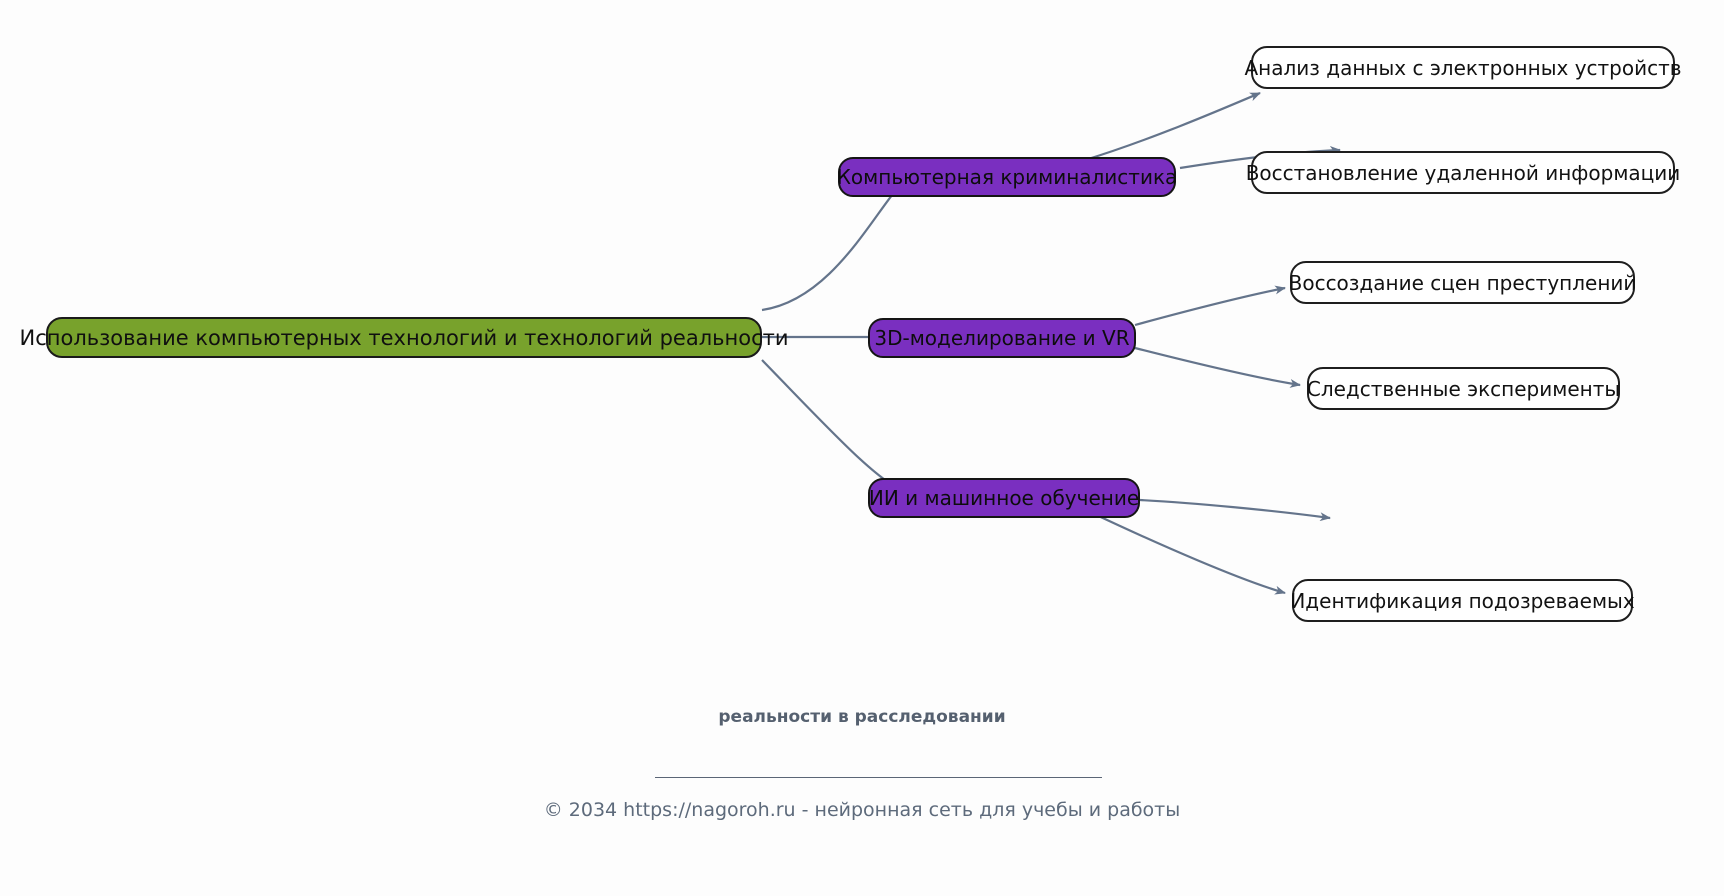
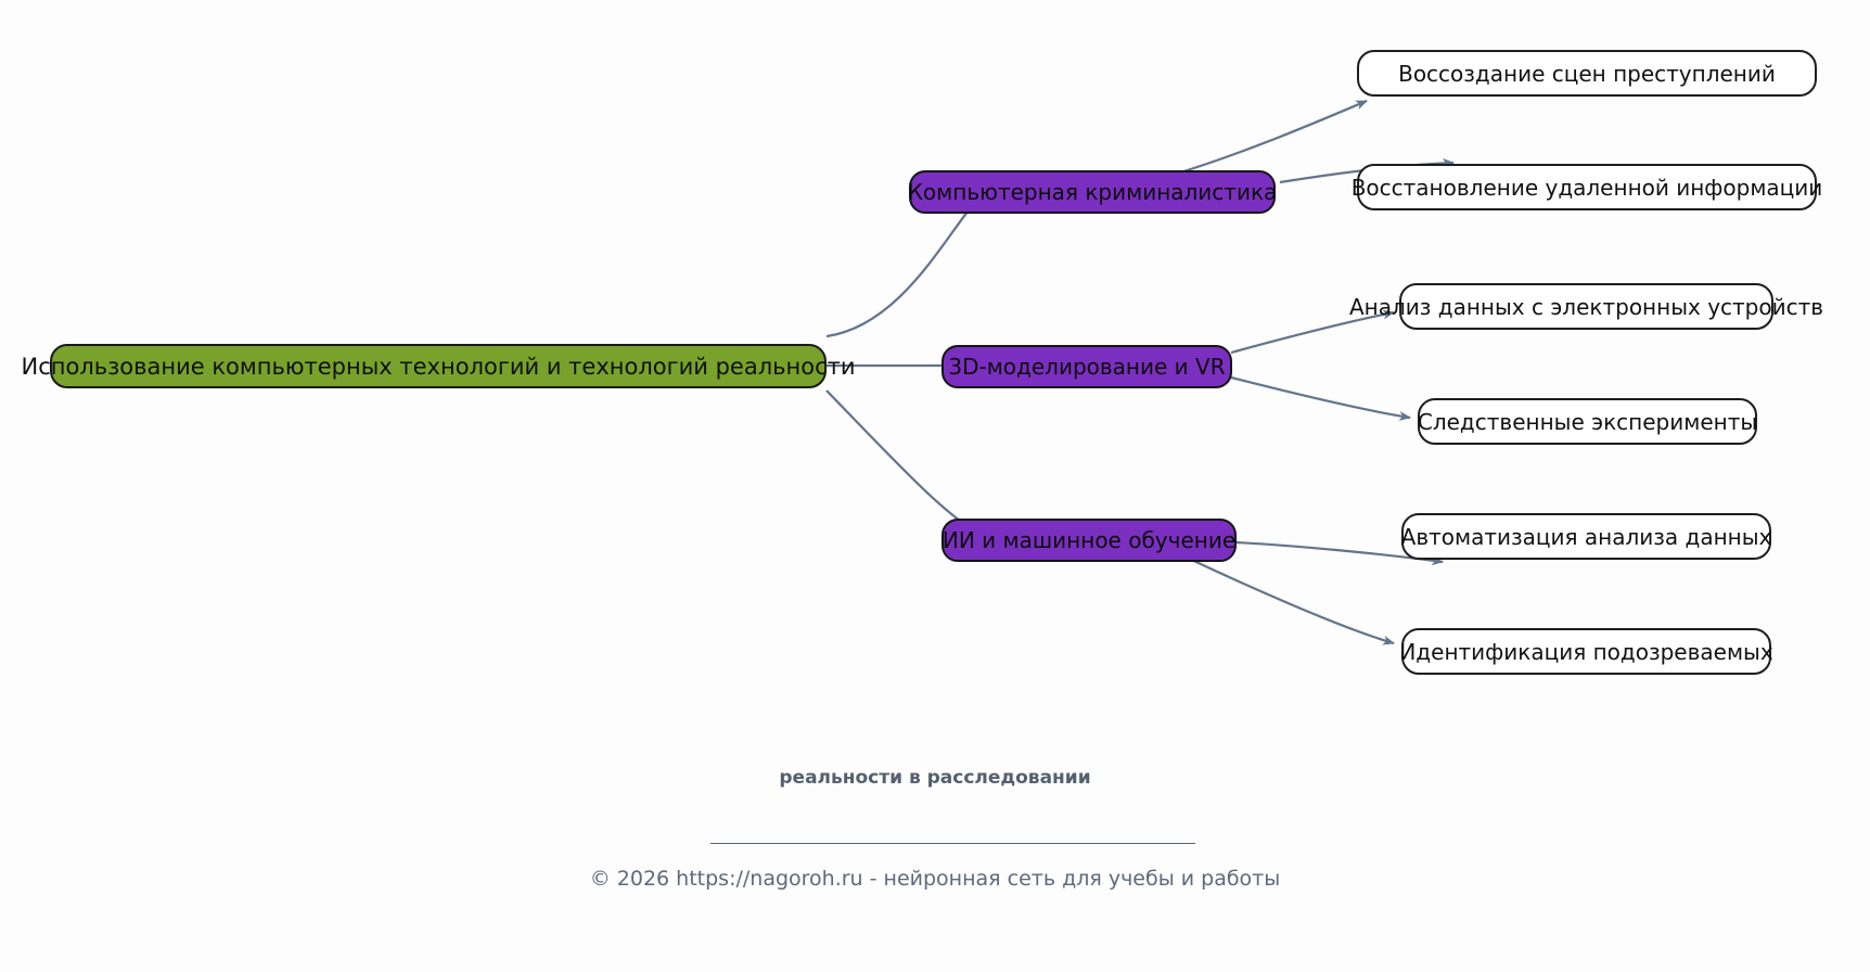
  Использование компьютерных технологий и технологий реальности
  Компьютерная криминалистика
  3D-моделирование и VR
  ИИ и машинное обучение
- Анализ данных с электронных устройств
+ Воссоздание сцен преступлений
  Восстановление удаленной информации
- Воссоздание сцен преступлений
+ Анализ данных с электронных устройств
  Следственные эксперименты
+ Автоматизация анализа данных
  Идентификация подозреваемых
  реальности в расследовании
- © 2034 https://nagoroh.ru - нейронная сеть для учебы и работы
+ © 2026 https://nagoroh.ru - нейронная сеть для учебы и работы
